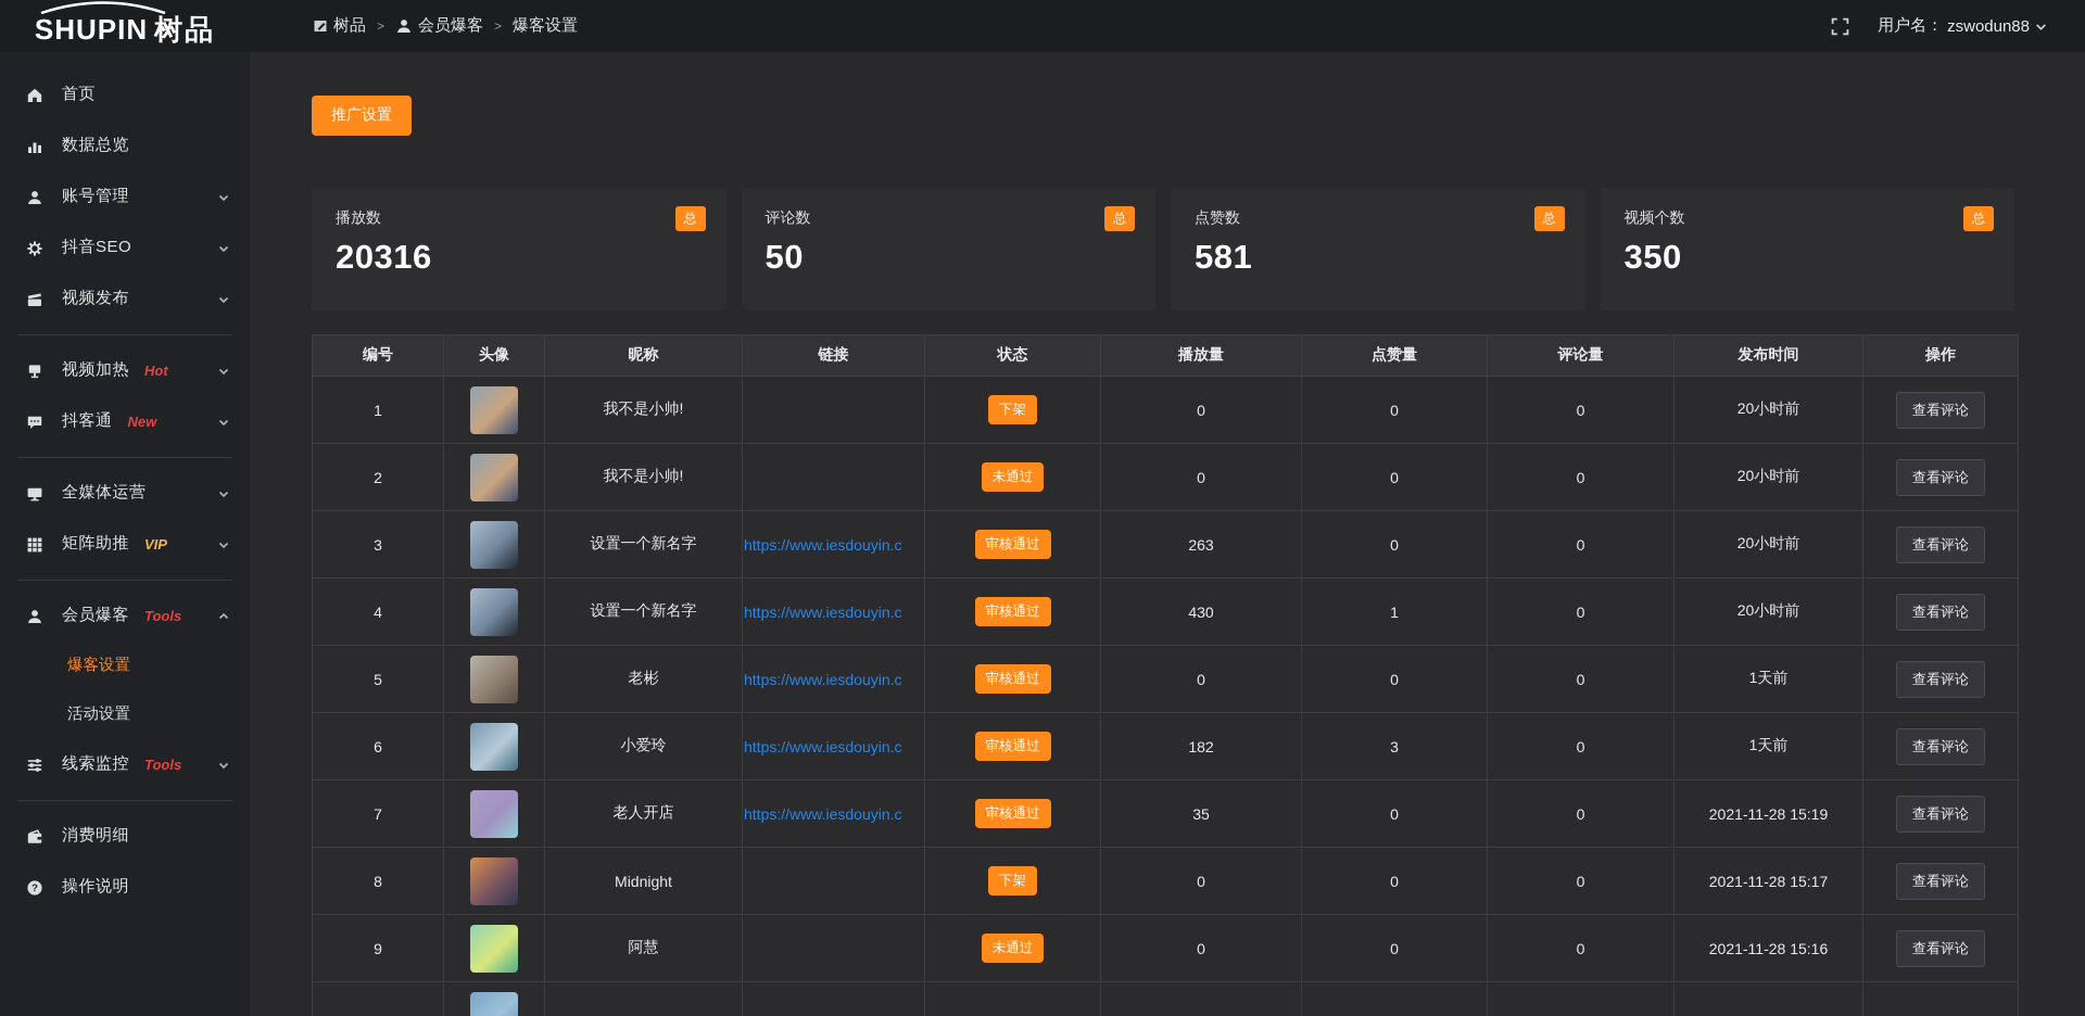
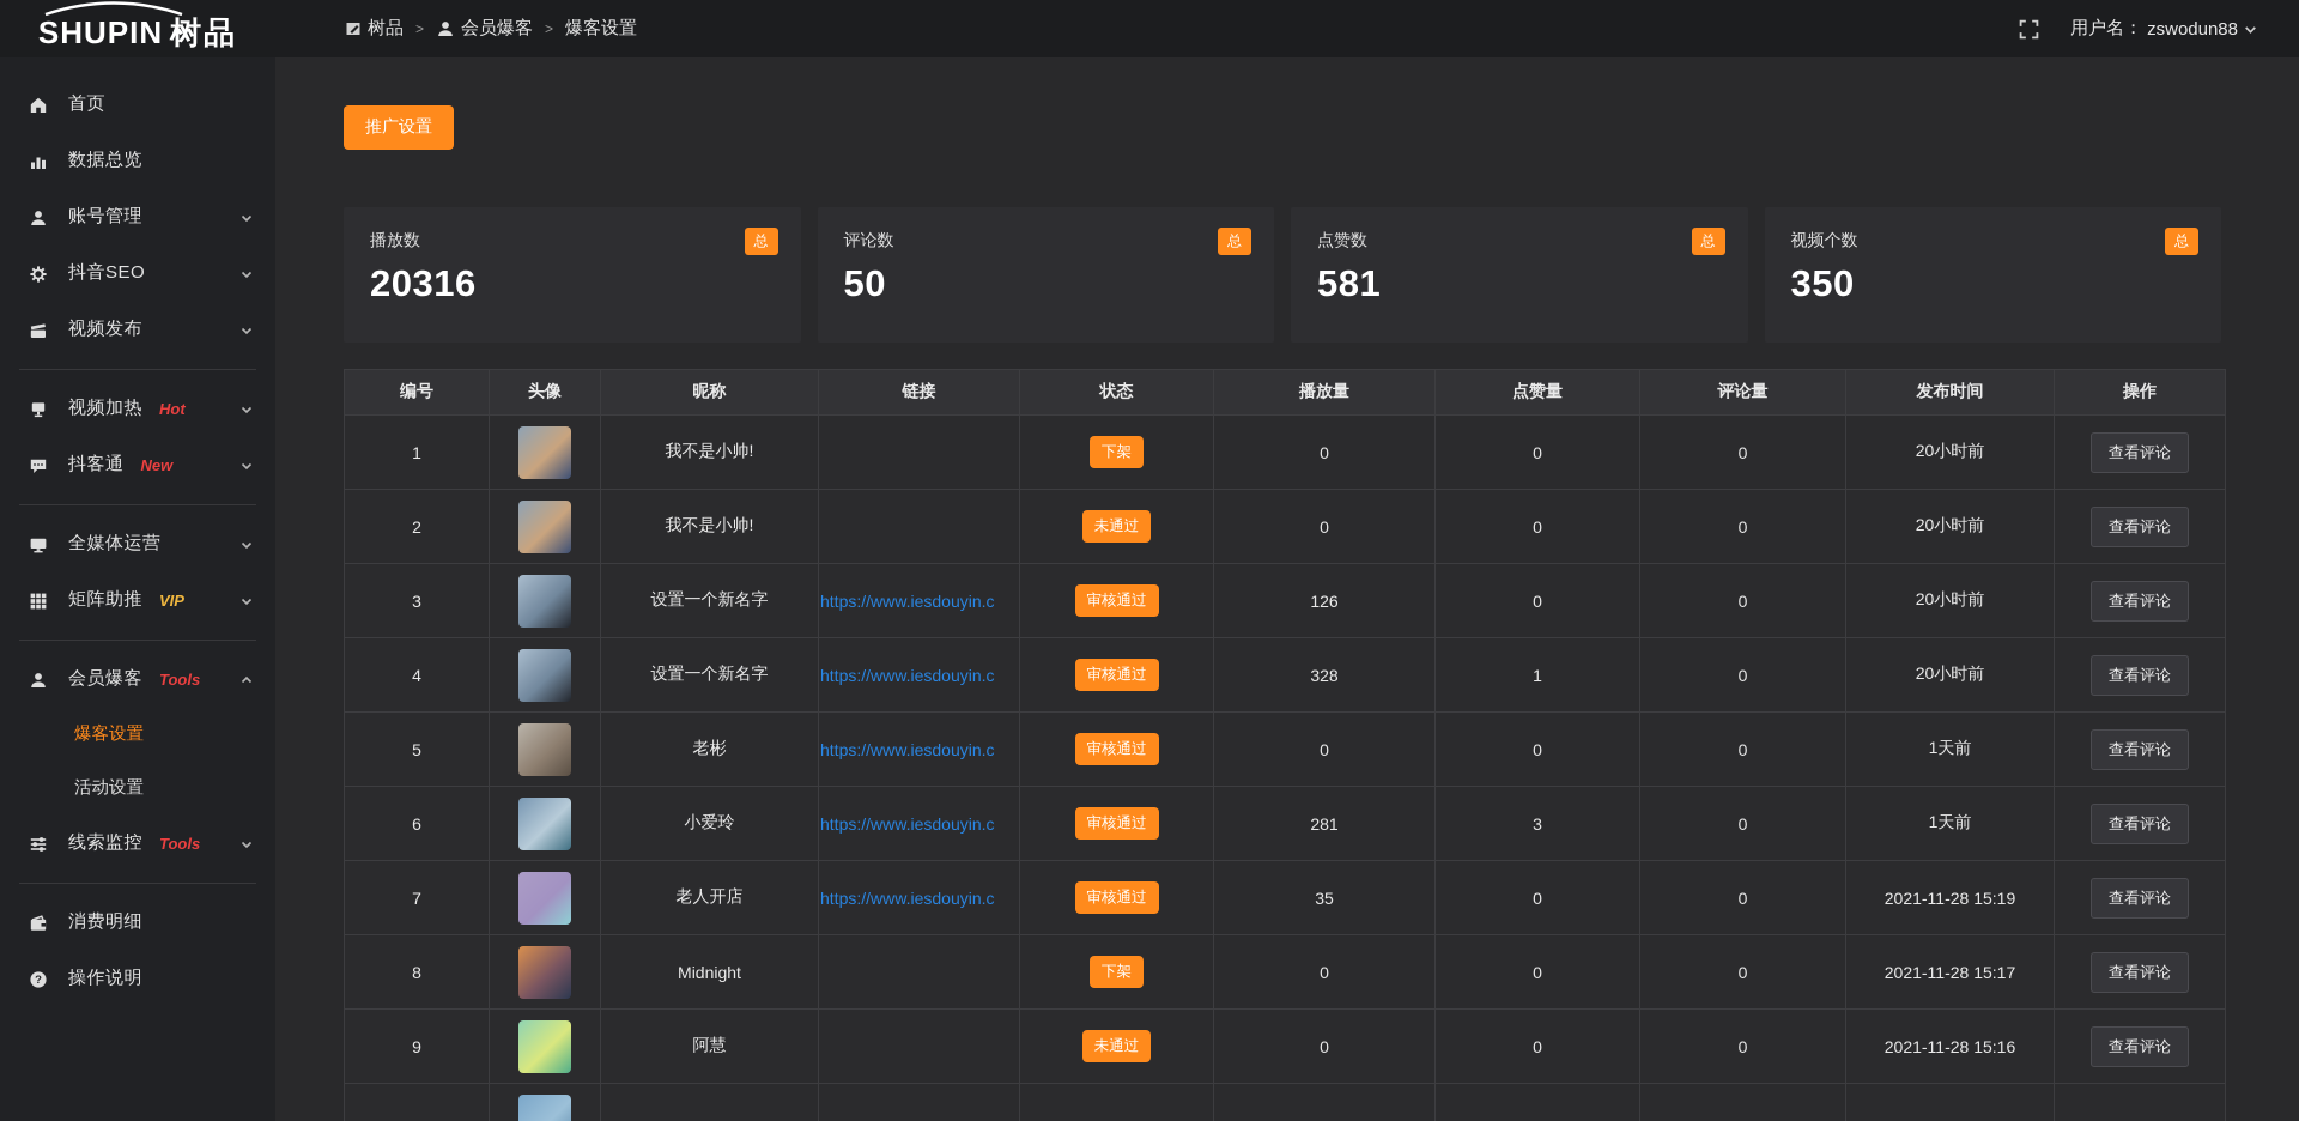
  SHUPIN 树品
  树品
  >
  会员爆客
  >
  爆客设置
  用户名：
  zswodun88
  首页
  数据总览
  账号管理
  抖音SEO
  视频发布
  视频加热
  Hot
  抖客通
  New
  全媒体运营
  矩阵助推
  VIP
  会员爆客
  Tools
  爆客设置
  活动设置
  线索监控
  Tools
  消费明细
  ?
  操作说明
  推广设置
  播放数
  20316
  总
  评论数
  50
  总
  点赞数
  581
  总
  视频个数
  350
  总
  编号	头像	昵称	链接	状态	播放量	点赞量	评论量	发布时间	操作
  1		我不是小帅!		下架	0	0	0	20小时前	查看评论
  2		我不是小帅!		未通过	0	0	0	20小时前	查看评论
- 3		设置一个新名字	https://www.iesdouyin.c	审核通过	263	0	0	20小时前	查看评论
+ 3		设置一个新名字	https://www.iesdouyin.c	审核通过	126	0	0	20小时前	查看评论
- 4		设置一个新名字	https://www.iesdouyin.c	审核通过	430	1	0	20小时前	查看评论
+ 4		设置一个新名字	https://www.iesdouyin.c	审核通过	328	1	0	20小时前	查看评论
  5		老彬	https://www.iesdouyin.c	审核通过	0	0	0	1天前	查看评论
- 6		小爱玲	https://www.iesdouyin.c	审核通过	182	3	0	1天前	查看评论
+ 6		小爱玲	https://www.iesdouyin.c	审核通过	281	3	0	1天前	查看评论
  7		老人开店	https://www.iesdouyin.c	审核通过	35	0	0	2021-11-28 15:19	查看评论
  8		Midnight		下架	0	0	0	2021-11-28 15:17	查看评论
  9		阿慧		未通过	0	0	0	2021-11-28 15:16	查看评论
